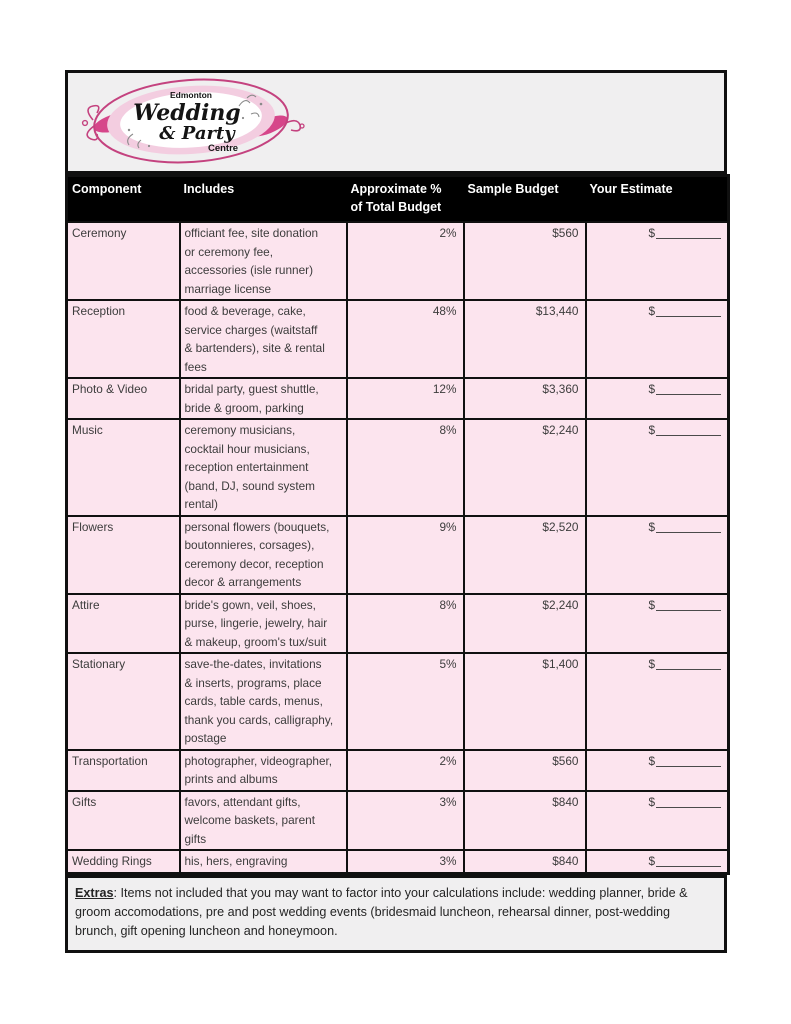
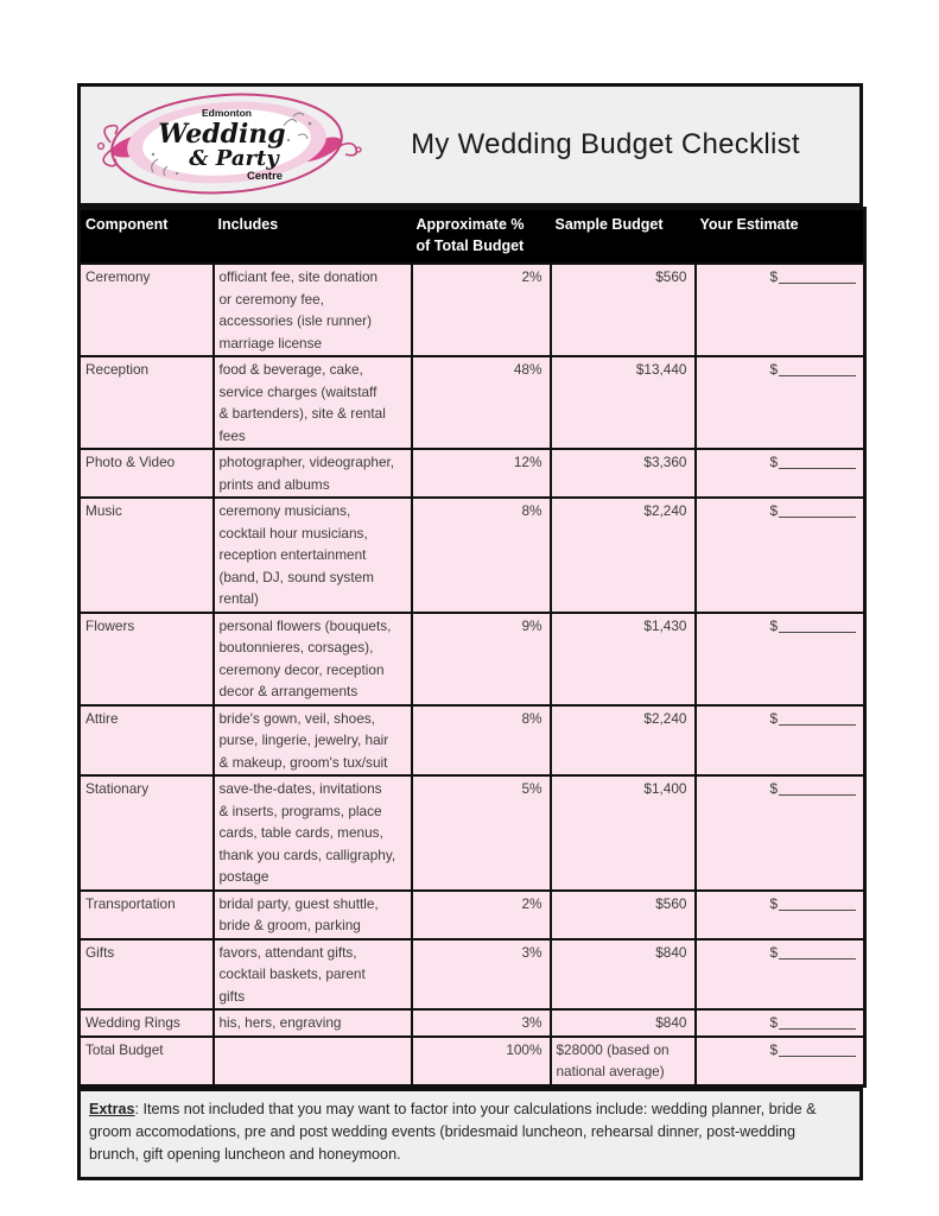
  Edmonton
  Wedding
  & Party
  Centre
+ My Wedding Budget Checklist
  Component	Includes	Approximate % of Total Budget	Sample Budget	Your Estimate
  Ceremony	officiant fee, site donation or ceremony fee, accessories (isle runner) marriage license	2%	$560	$
  Reception	food & beverage, cake, service charges (waitstaff & bartenders), site & rental fees	48%	$13,440	$
- Photo & Video	bridal party, guest shuttle, bride & groom, parking	12%	$3,360	$
+ Photo & Video	photographer, videographer, prints and albums	12%	$3,360	$
  Music	ceremony musicians, cocktail hour musicians, reception entertainment (band, DJ, sound system rental)	8%	$2,240	$
- Flowers	personal flowers (bouquets, boutonnieres, corsages), ceremony decor, reception decor & arrangements	9%	$2,520	$
+ Flowers	personal flowers (bouquets, boutonnieres, corsages), ceremony decor, reception decor & arrangements	9%	$1,430	$
  Attire	bride's gown, veil, shoes, purse, lingerie, jewelry, hair & makeup, groom's tux/suit	8%	$2,240	$
  Stationary	save-the-dates, invitations & inserts, programs, place cards, table cards, menus, thank you cards, calligraphy, postage	5%	$1,400	$
- Transportation	photographer, videographer, prints and albums	2%	$560	$
+ Transportation	bridal party, guest shuttle, bride & groom, parking	2%	$560	$
- Gifts	favors, attendant gifts, welcome baskets, parent gifts	3%	$840	$
+ Gifts	favors, attendant gifts, cocktail baskets, parent gifts	3%	$840	$
  Wedding Rings	his, hers, engraving	3%	$840	$
+ Total Budget		100%	$28000 (based on national average)	$
  Extras: Items not included that you may want to factor into your calculations include: wedding planner, bride & groom accomodations, pre and post wedding events (bridesmaid luncheon, rehearsal dinner, post-wedding brunch, gift opening luncheon and honeymoon.
